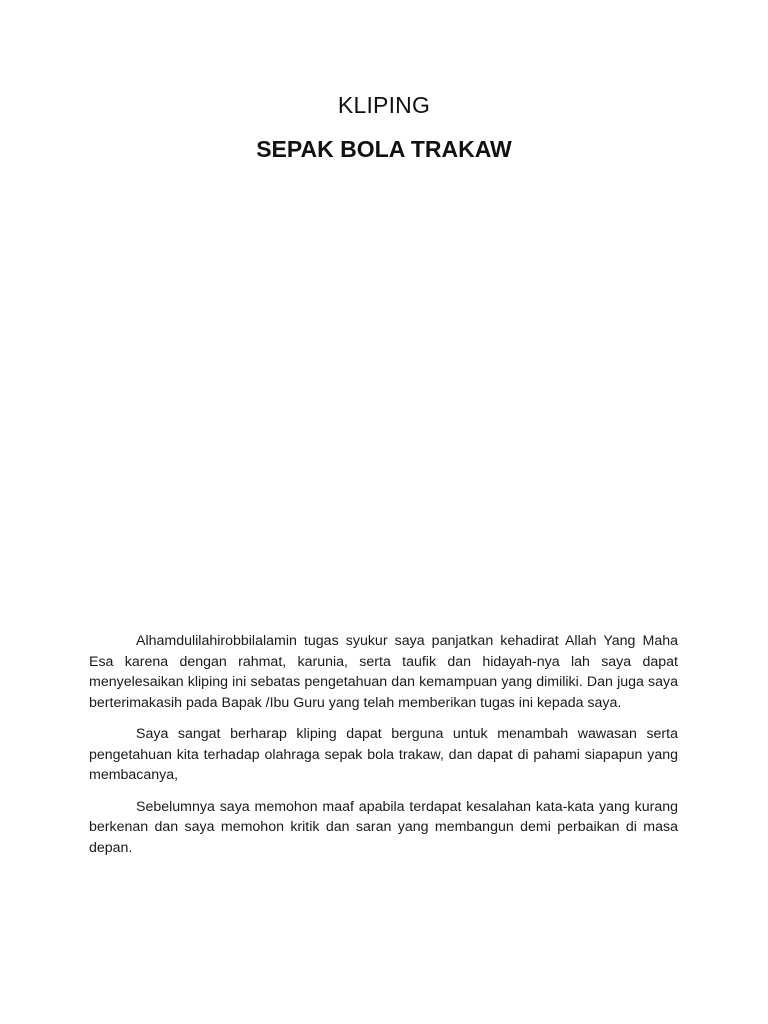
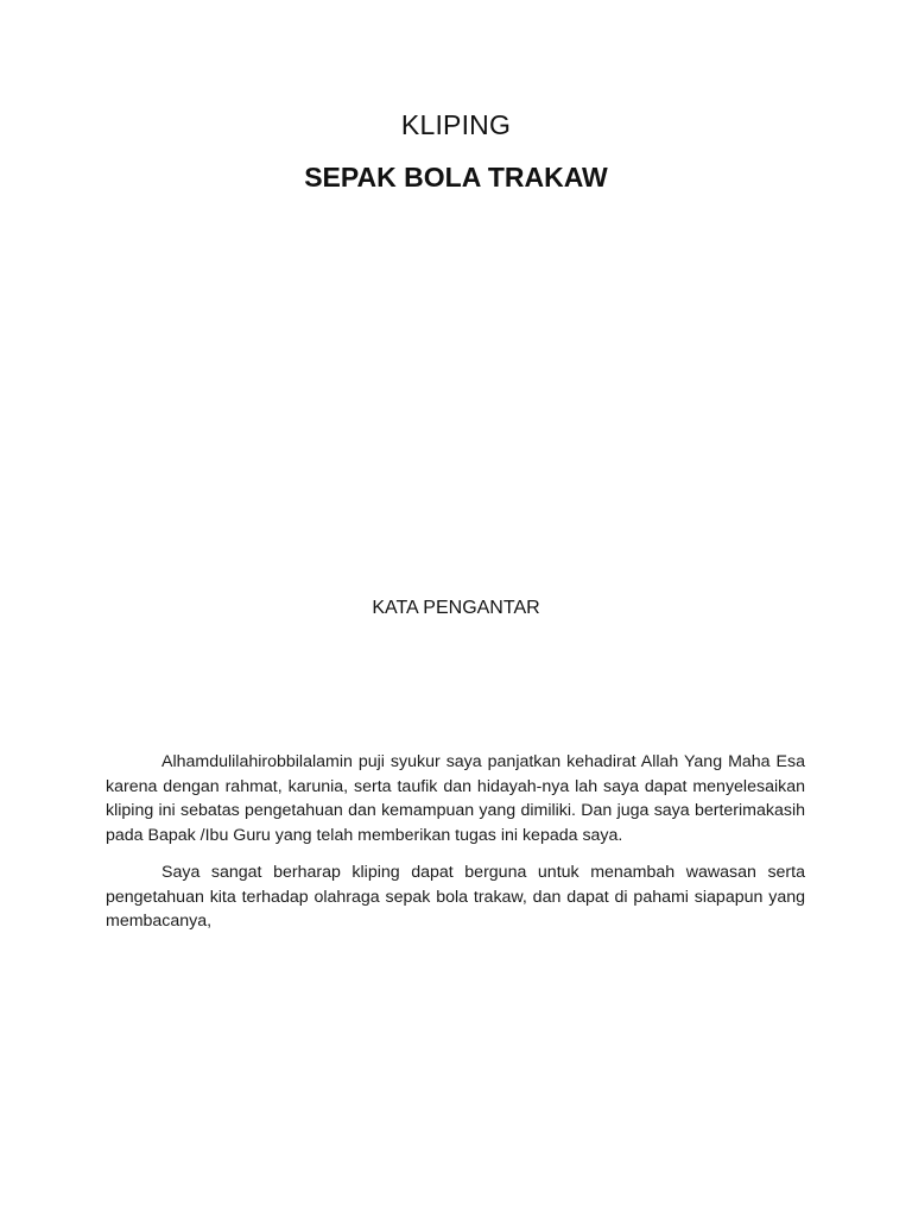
  KLIPING
  SEPAK BOLA TRAKAW
+ KATA PENGANTAR
- Alhamdulilahirobbilalamin tugas syukur saya panjatkan kehadirat Allah Yang Maha Esa karena dengan rahmat, karunia, serta taufik dan hidayah-nya lah saya dapat menyelesaikan kliping ini sebatas pengetahuan dan kemampuan yang dimiliki. Dan juga saya berterimakasih pada Bapak /Ibu Guru yang telah memberikan tugas ini kepada saya.
+ Alhamdulilahirobbilalamin puji syukur saya panjatkan kehadirat Allah Yang Maha Esa karena dengan rahmat, karunia, serta taufik dan hidayah-nya lah saya dapat menyelesaikan kliping ini sebatas pengetahuan dan kemampuan yang dimiliki. Dan juga saya berterimakasih pada Bapak /Ibu Guru yang telah memberikan tugas ini kepada saya.
  Saya sangat berharap kliping dapat berguna untuk menambah wawasan serta pengetahuan kita terhadap olahraga sepak bola trakaw, dan dapat di pahami siapapun yang membacanya,
- Sebelumnya saya memohon maaf apabila terdapat kesalahan kata-kata yang kurang berkenan dan saya memohon kritik dan saran yang membangun demi perbaikan di masa depan.
